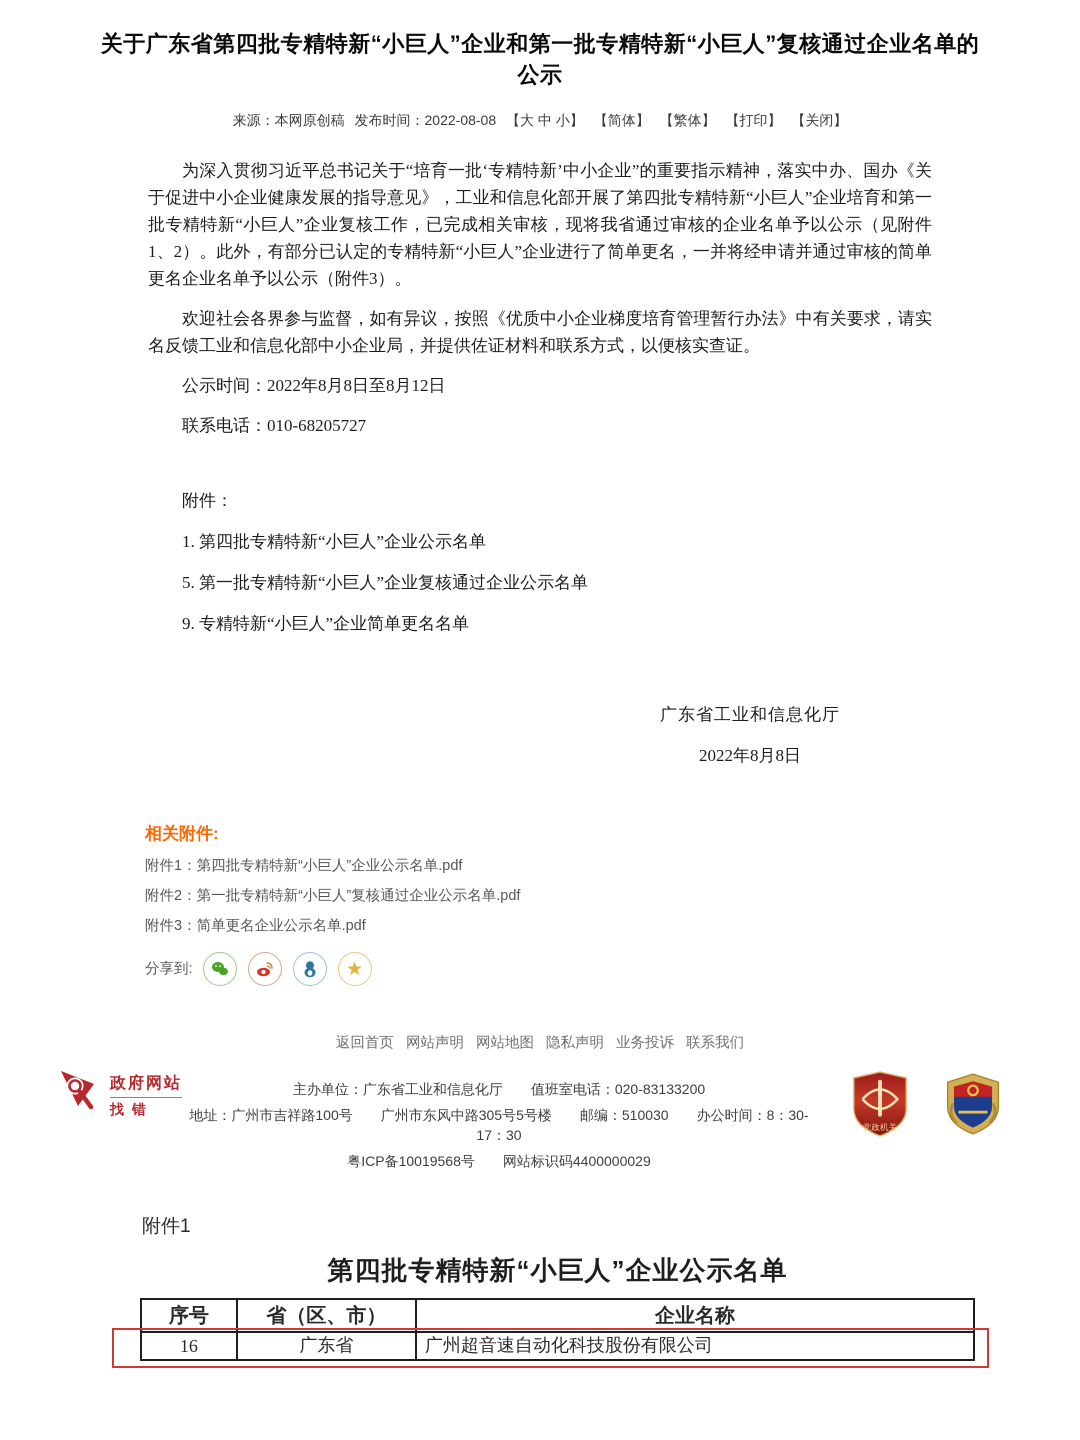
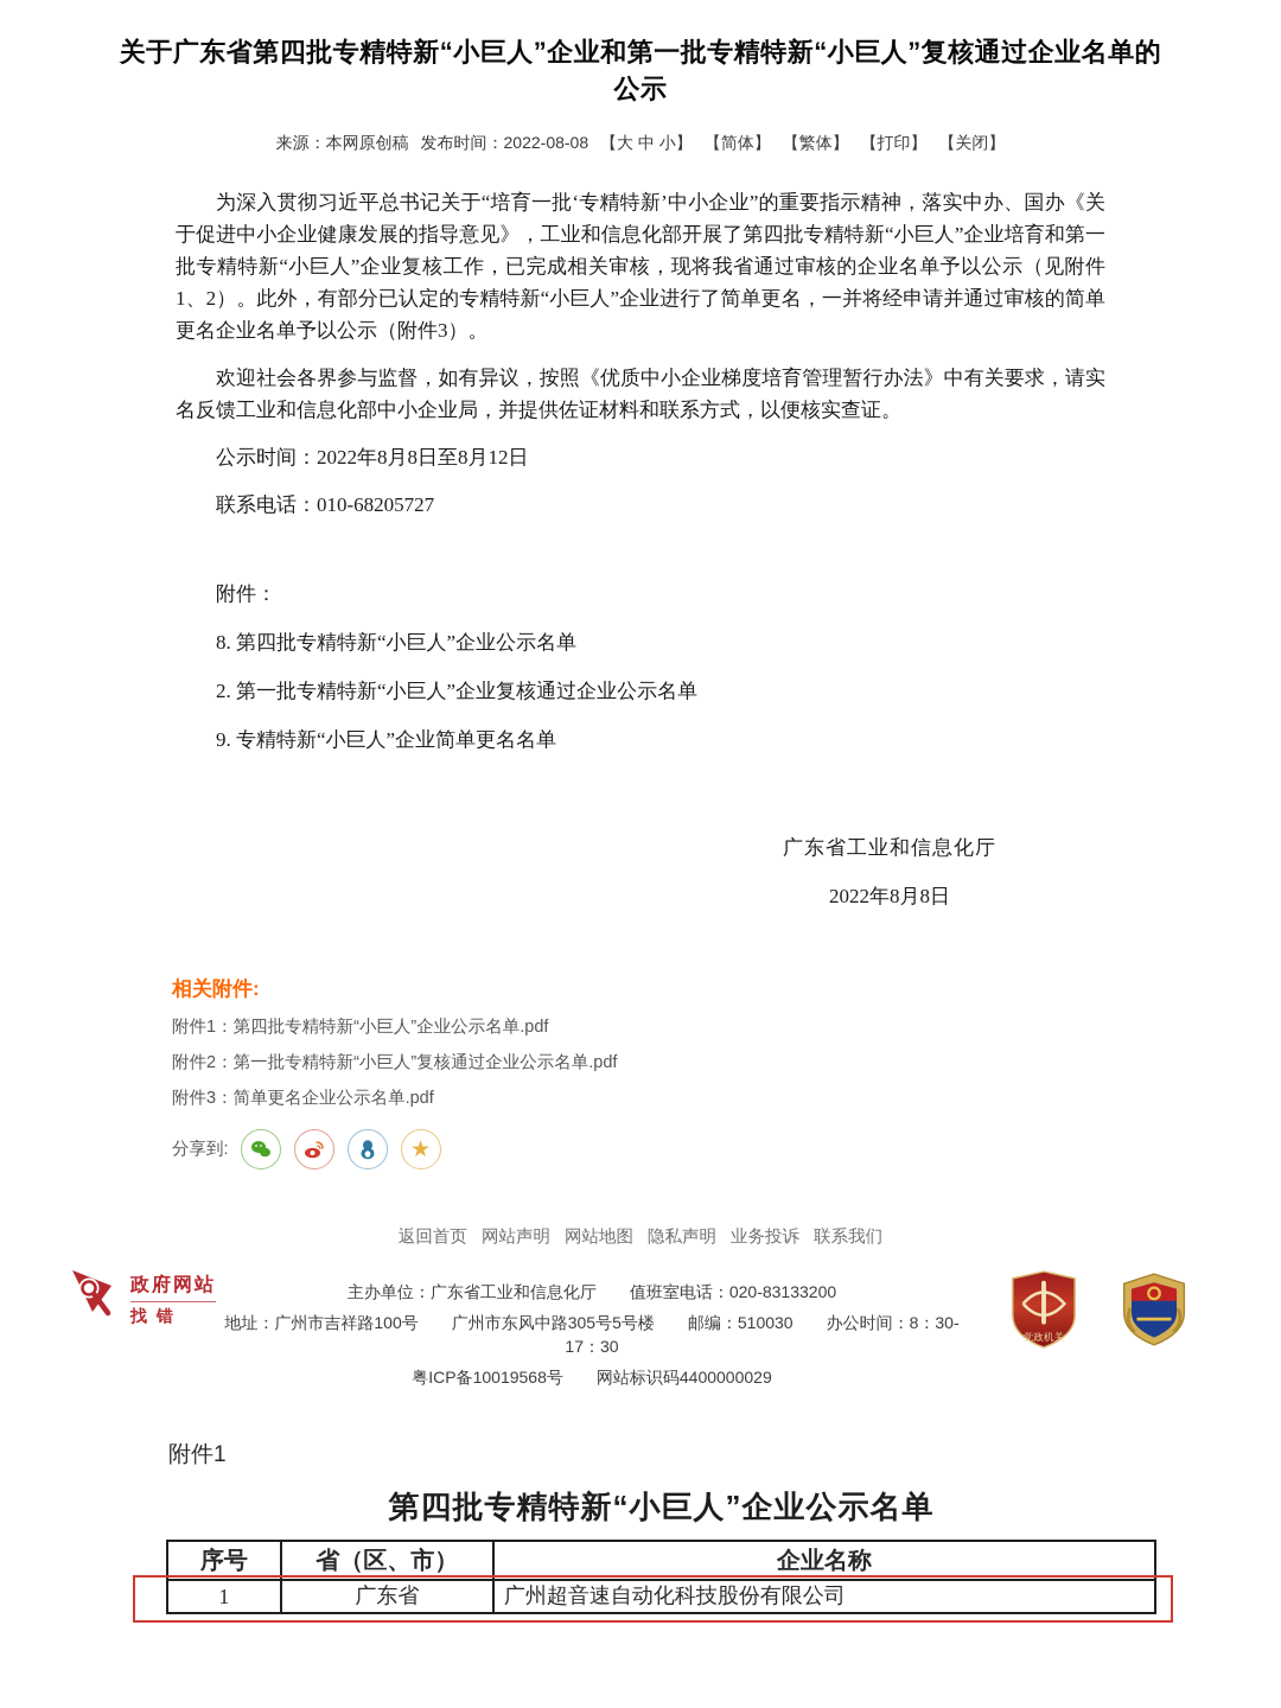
  关于广东省第四批专精特新“小巨人”企业和第一批专精特新“小巨人”复核通过企业名单的公示
  来源：本网原创稿 发布时间：2022-08-08 【大 中 小】 【简体】 【繁体】 【打印】 【关闭】
  为深入贯彻习近平总书记关于“培育一批‘专精特新’中小企业”的重要指示精神，落实中办、国办《关于促进中小企业健康发展的指导意见》，工业和信息化部开展了第四批专精特新“小巨人”企业培育和第一批专精特新“小巨人”企业复核工作，已完成相关审核，现将我省通过审核的企业名单予以公示（见附件1、2）。此外，有部分已认定的专精特新“小巨人”企业进行了简单更名，一并将经申请并通过审核的简单更名企业名单予以公示（附件3）。
  欢迎社会各界参与监督，如有异议，按照《优质中小企业梯度培育管理暂行办法》中有关要求，请实名反馈工业和信息化部中小企业局，并提供佐证材料和联系方式，以便核实查证。
  公示时间：2022年8月8日至8月12日
  联系电话：010-68205727
  附件：
- 1. 第四批专精特新“小巨人”企业公示名单
+ 8. 第四批专精特新“小巨人”企业公示名单
- 5. 第一批专精特新“小巨人”企业复核通过企业公示名单
+ 2. 第一批专精特新“小巨人”企业复核通过企业公示名单
  9. 专精特新“小巨人”企业简单更名名单
  广东省工业和信息化厅
  2022年8月8日
  相关附件:
  附件1：第四批专精特新“小巨人”企业公示名单.pdf
  附件2：第一批专精特新“小巨人”复核通过企业公示名单.pdf
  附件3：简单更名企业公示名单.pdf
  分享到:
  ★
  返回首页 网站声明 网站地图 隐私声明 业务投诉 联系我们
  政府网站
  找错
  主办单位：广东省工业和信息化厅 值班室电话：020-83133200
  地址：广州市吉祥路100号 广州市东风中路305号5号楼 邮编：510030 办公时间：8：30-17：30
  粤ICP备10019568号 网站标识码4400000029
  党政机关
  附件1
  第四批专精特新“小巨人”企业公示名单
  序号	省（区、市）	企业名称
- 16	广东省	广州超音速自动化科技股份有限公司
+ 1	广东省	广州超音速自动化科技股份有限公司
